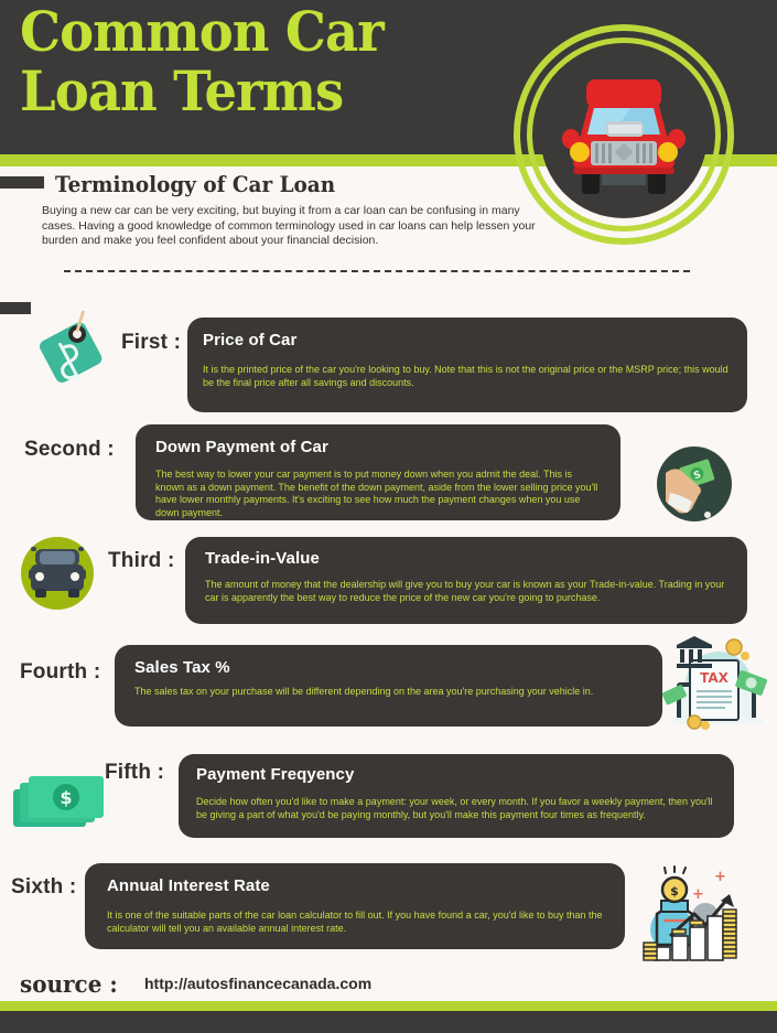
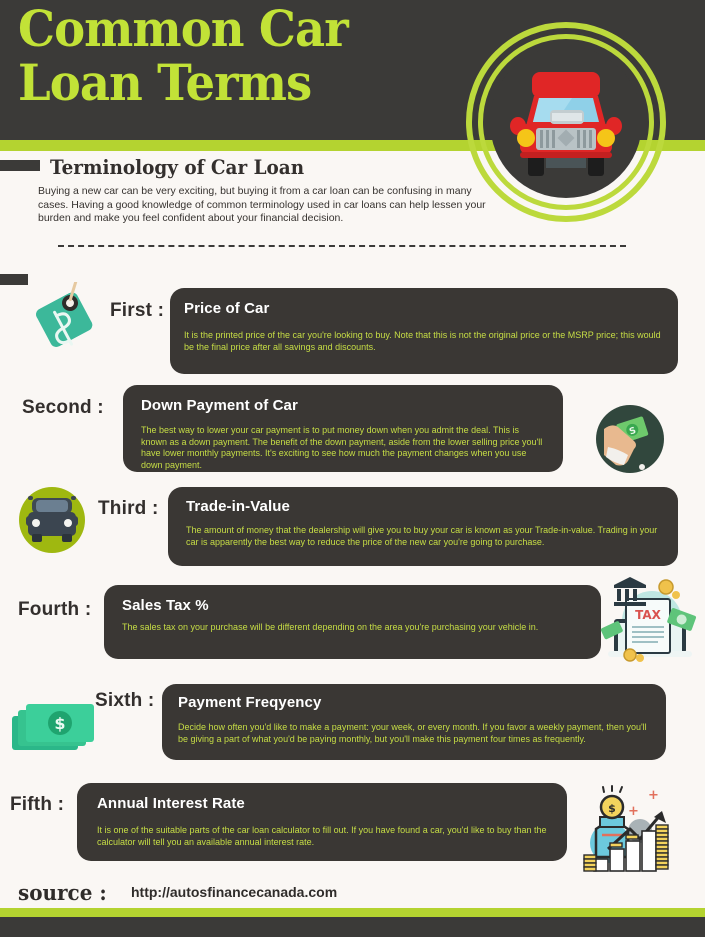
  Common Car
  Loan Terms
  Terminology of Car Loan
  Buying a new car can be very exciting, but buying it from a car loan can be confusing in many cases. Having a good knowledge of common terminology used in car loans can help lessen your burden and make you feel confident about your financial decision.
  First :
  Price of Car
  It is the printed price of the car you're looking to buy. Note that this is not the original price or the MSRP price; this would be the final price after all savings and discounts.
  Second :
  Down Payment of Car
  The best way to lower your car payment is to put money down when you admit the deal. This is known as a down payment. The benefit of the down payment, aside from the lower selling price you'll have lower monthly payments. It's exciting to see how much the payment changes when you use down payment.
  Third :
  Trade-in-Value
  The amount of money that the dealership will give you to buy your car is known as your Trade-in-value. Trading in your car is apparently the best way to reduce the price of the new car you're going to purchase.
  Fourth :
  Sales Tax %
  The sales tax on your purchase will be different depending on the area you're purchasing your vehicle in.
  TAX
  $
- Fifth :
+ Sixth :
  Payment Freqyency
  Decide how often you'd like to make a payment: your week, or every month. If you favor a weekly payment, then you'll be giving a part of what you'd be paying monthly, but you'll make this payment four times as frequently.
- Sixth :
+ Fifth :
  Annual Interest Rate
  It is one of the suitable parts of the car loan calculator to fill out. If you have found a car, you'd like to buy than the calculator will tell you an available annual interest rate.
  $
  +
  +
  source :
  http://autosfinancecanada.com
